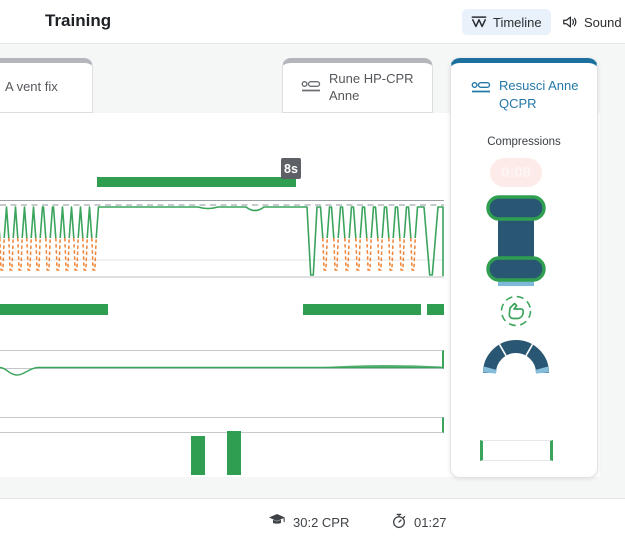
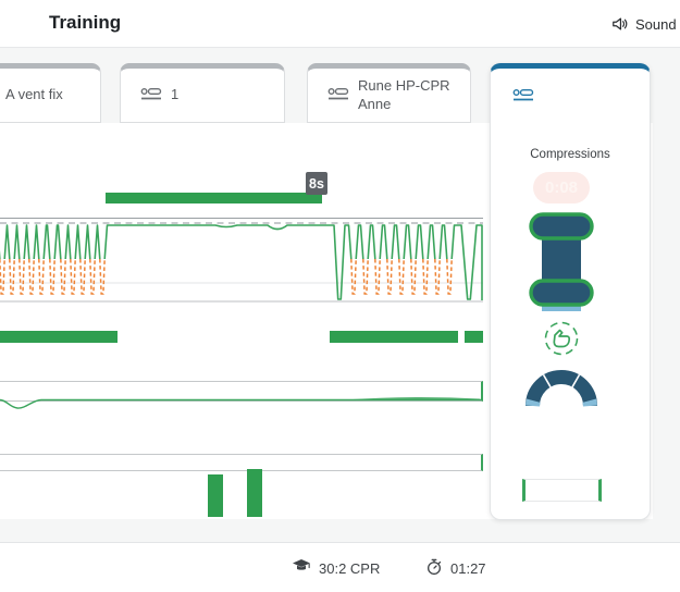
  Training
- Timeline
  Sound
  A vent fix
+ 1
  Rune HP-CPR Anne
- Resusci Anne QCPR
  Compressions
  8s
  30:2 CPR
  01:27
